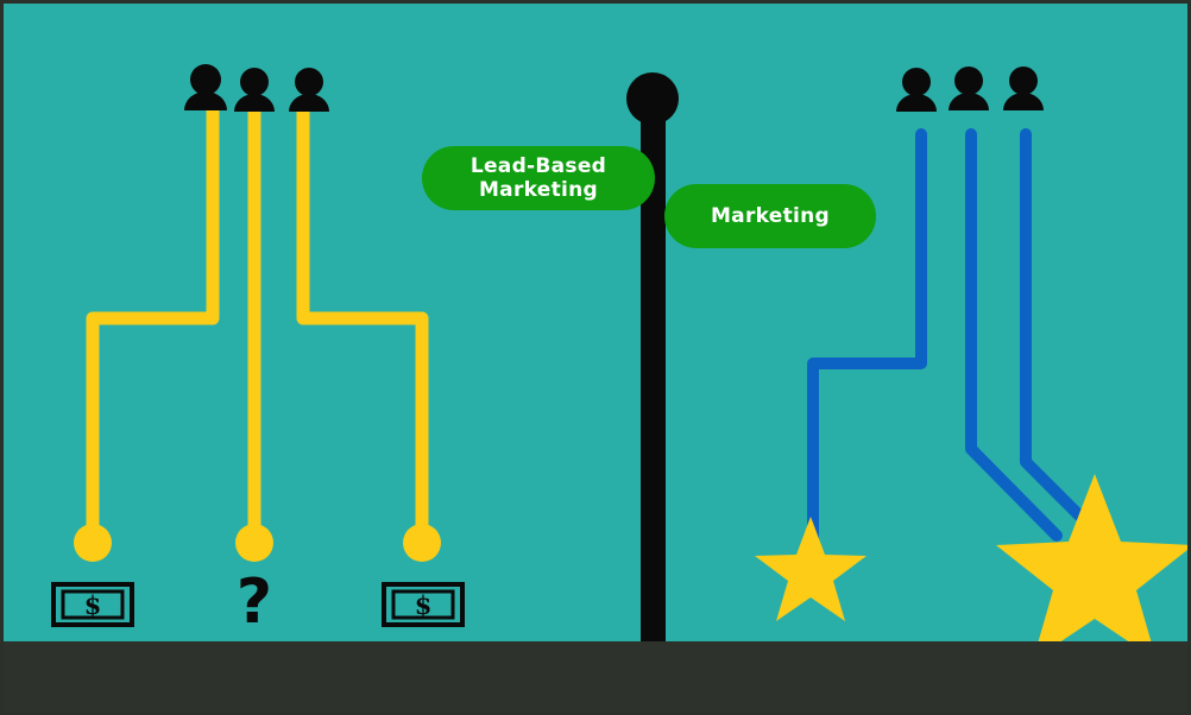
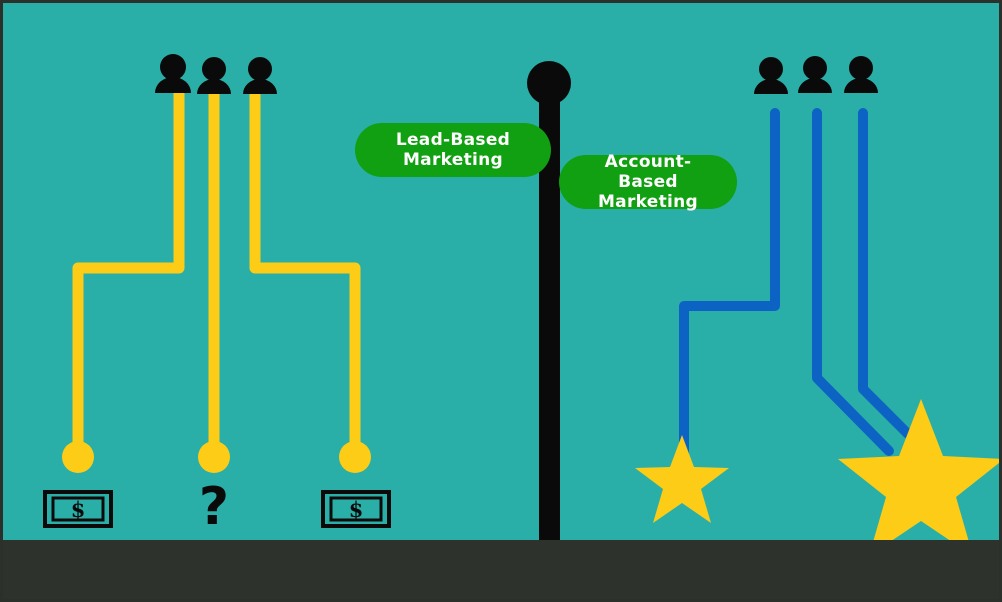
  $
  ?
  $
  Lead-Based
  Marketing
+ Account-Based
  Marketing
